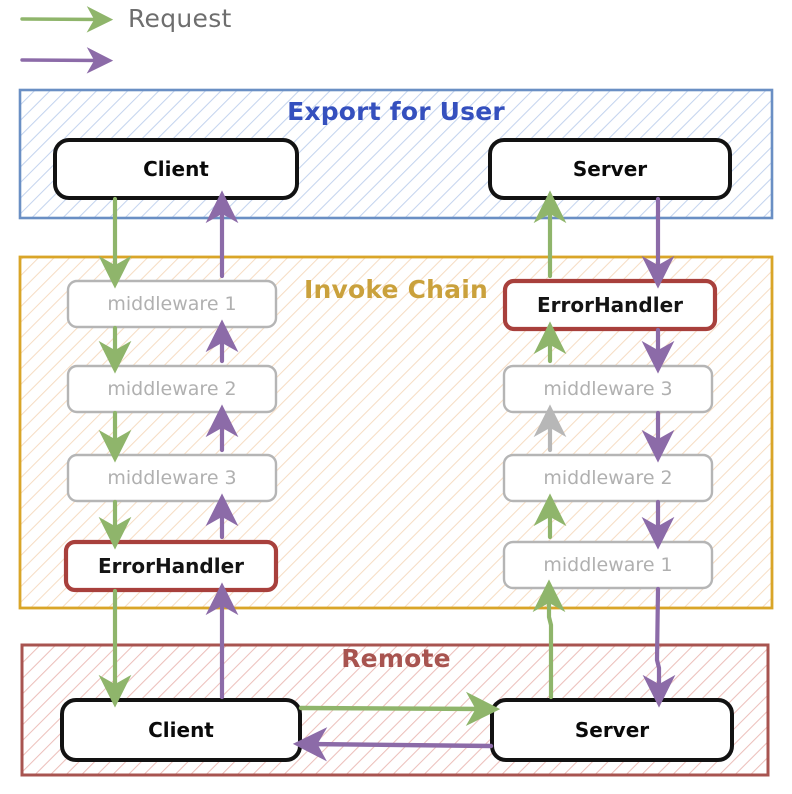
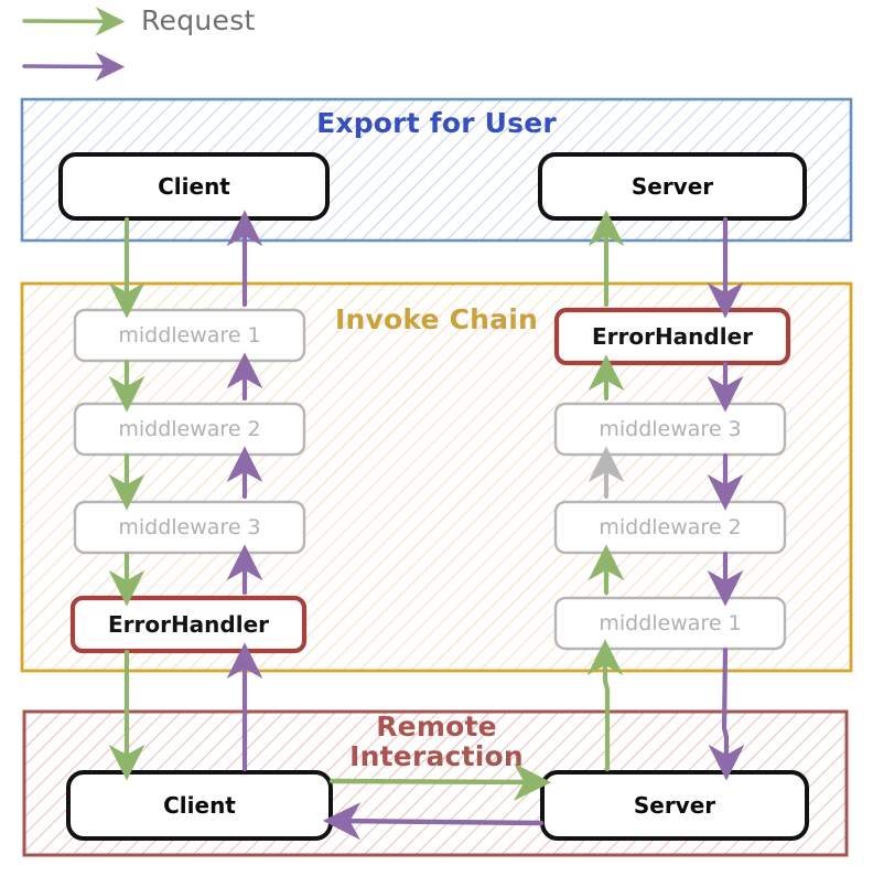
  Request
  Export for User
  Invoke Chain
  Remote
+ Interaction
  Client
  Server
  middleware 1
  middleware 2
  middleware 3
  ErrorHandler
  ErrorHandler
  middleware 3
  middleware 2
  middleware 1
  Client
  Server
